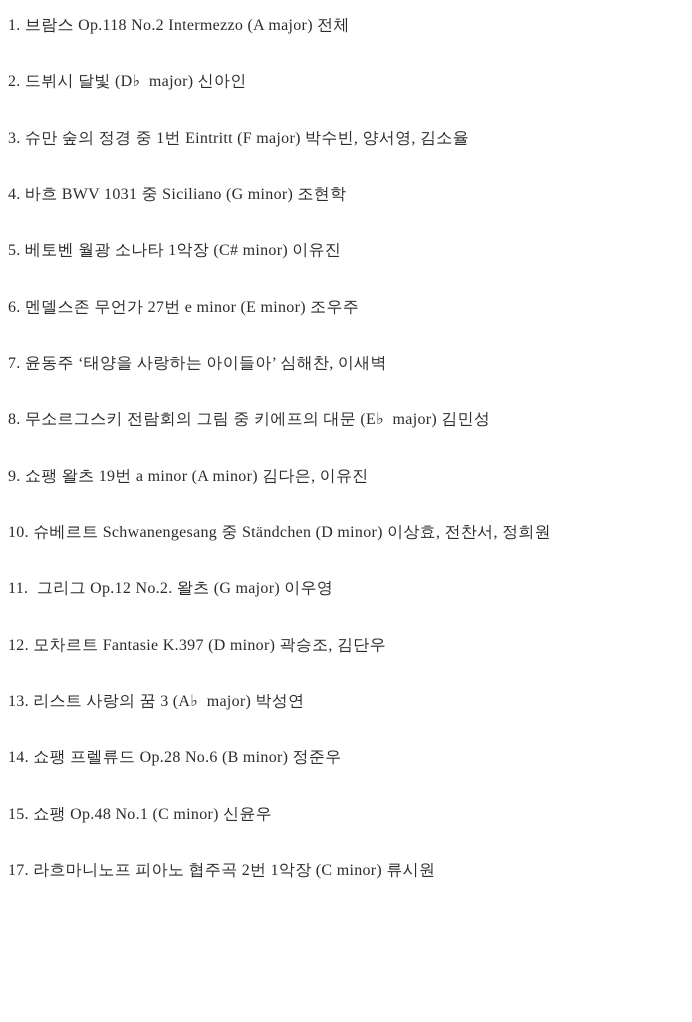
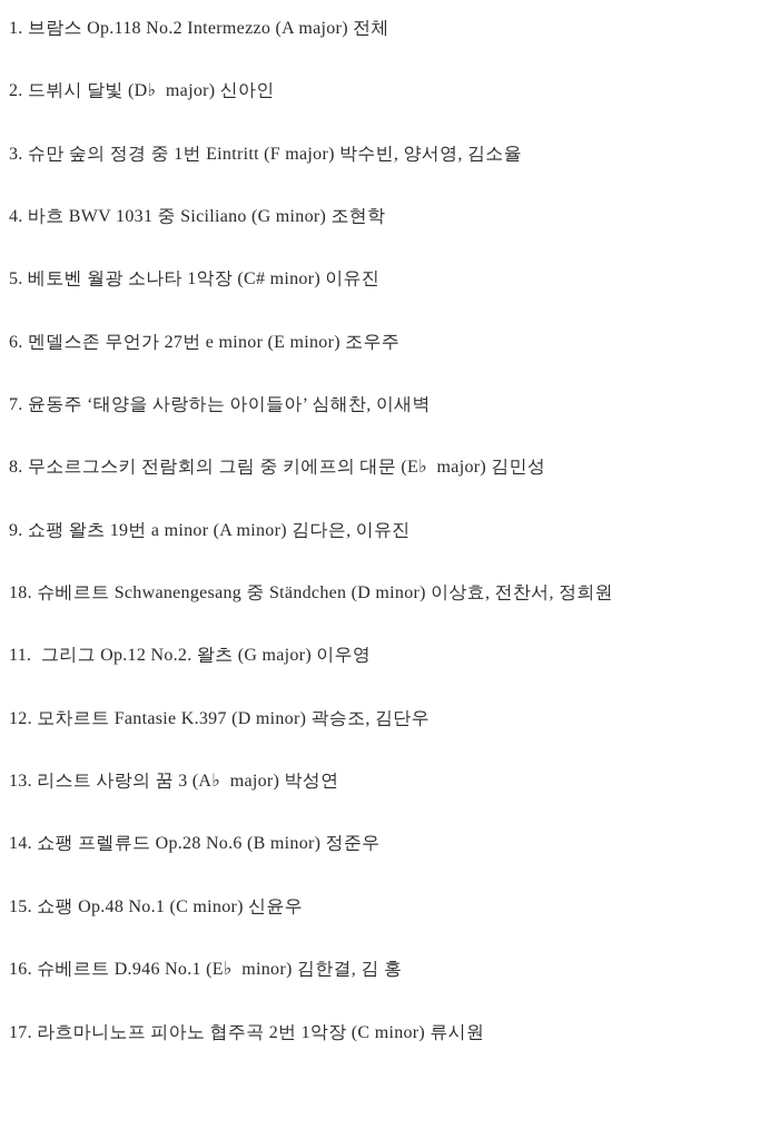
  1. 브람스 Op.118 No.2 Intermezzo (A major) 전체
  2. 드뷔시 달빛 (D♭ major) 신아인
  3. 슈만 숲의 정경 중 1번 Eintritt (F major) 박수빈, 양서영, 김소율
  4. 바흐 BWV 1031 중 Siciliano (G minor) 조현학
  5. 베토벤 월광 소나타 1악장 (C# minor) 이유진
  6. 멘델스존 무언가 27번 e minor (E minor) 조우주
  7. 윤동주 ‘태양을 사랑하는 아이들아’ 심해찬, 이새벽
  8. 무소르그스키 전람회의 그림 중 키에프의 대문 (E♭ major) 김민성
  9. 쇼팽 왈츠 19번 a minor (A minor) 김다은, 이유진
- 10. 슈베르트 Schwanengesang 중 Ständchen (D minor) 이상효, 전찬서, 정희원
+ 18. 슈베르트 Schwanengesang 중 Ständchen (D minor) 이상효, 전찬서, 정희원
  11. 그리그 Op.12 No.2. 왈츠 (G major) 이우영
  12. 모차르트 Fantasie K.397 (D minor) 곽승조, 김단우
  13. 리스트 사랑의 꿈 3 (A♭ major) 박성연
  14. 쇼팽 프렐류드 Op.28 No.6 (B minor) 정준우
  15. 쇼팽 Op.48 No.1 (C minor) 신윤우
+ 16. 슈베르트 D.946 No.1 (E♭ minor) 김한결, 김 홍
  17. 라흐마니노프 피아노 협주곡 2번 1악장 (C minor) 류시원
